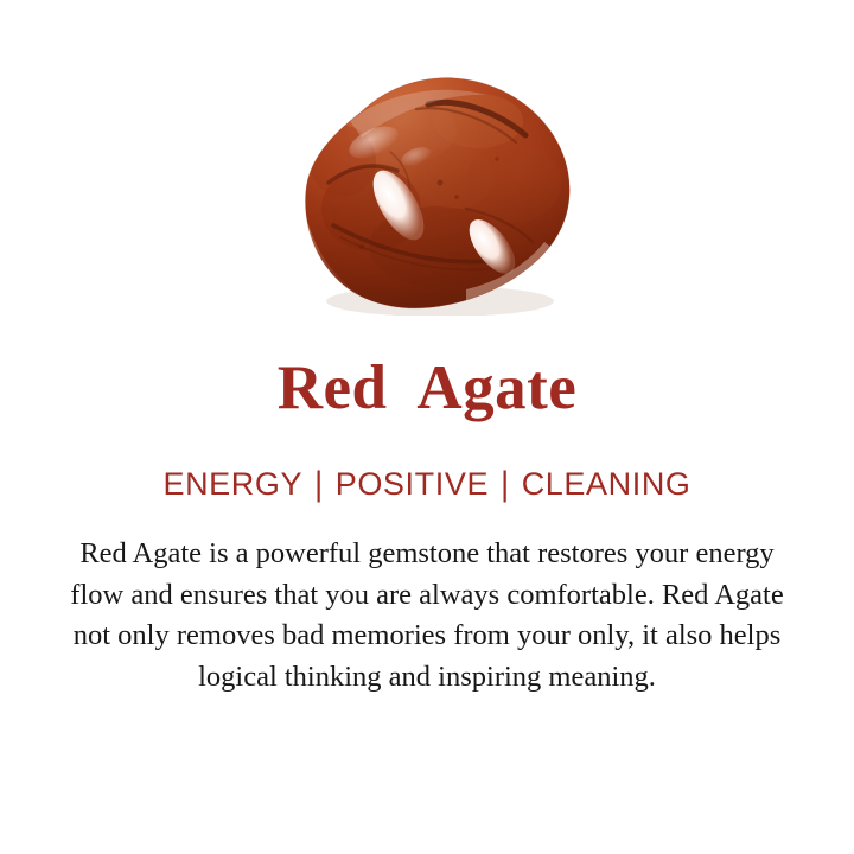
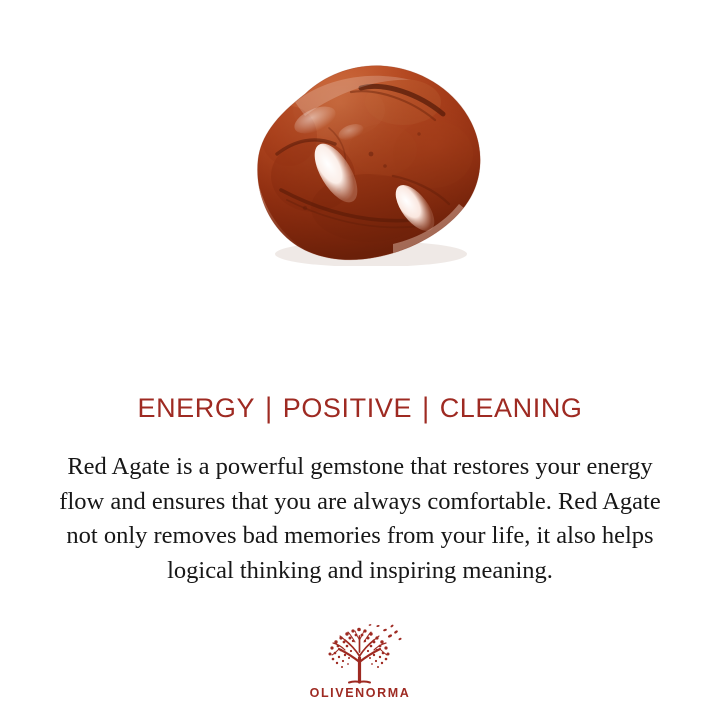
- Red Agate
  ENERGY | POSITIVE | CLEANING
  Red Agate is a powerful gemstone that restores your energy
  flow and ensures that you are always comfortable. Red Agate
- not only removes bad memories from your only, it also helps
+ not only removes bad memories from your life, it also helps
  logical thinking and inspiring meaning.
+ OLIVENORMA
